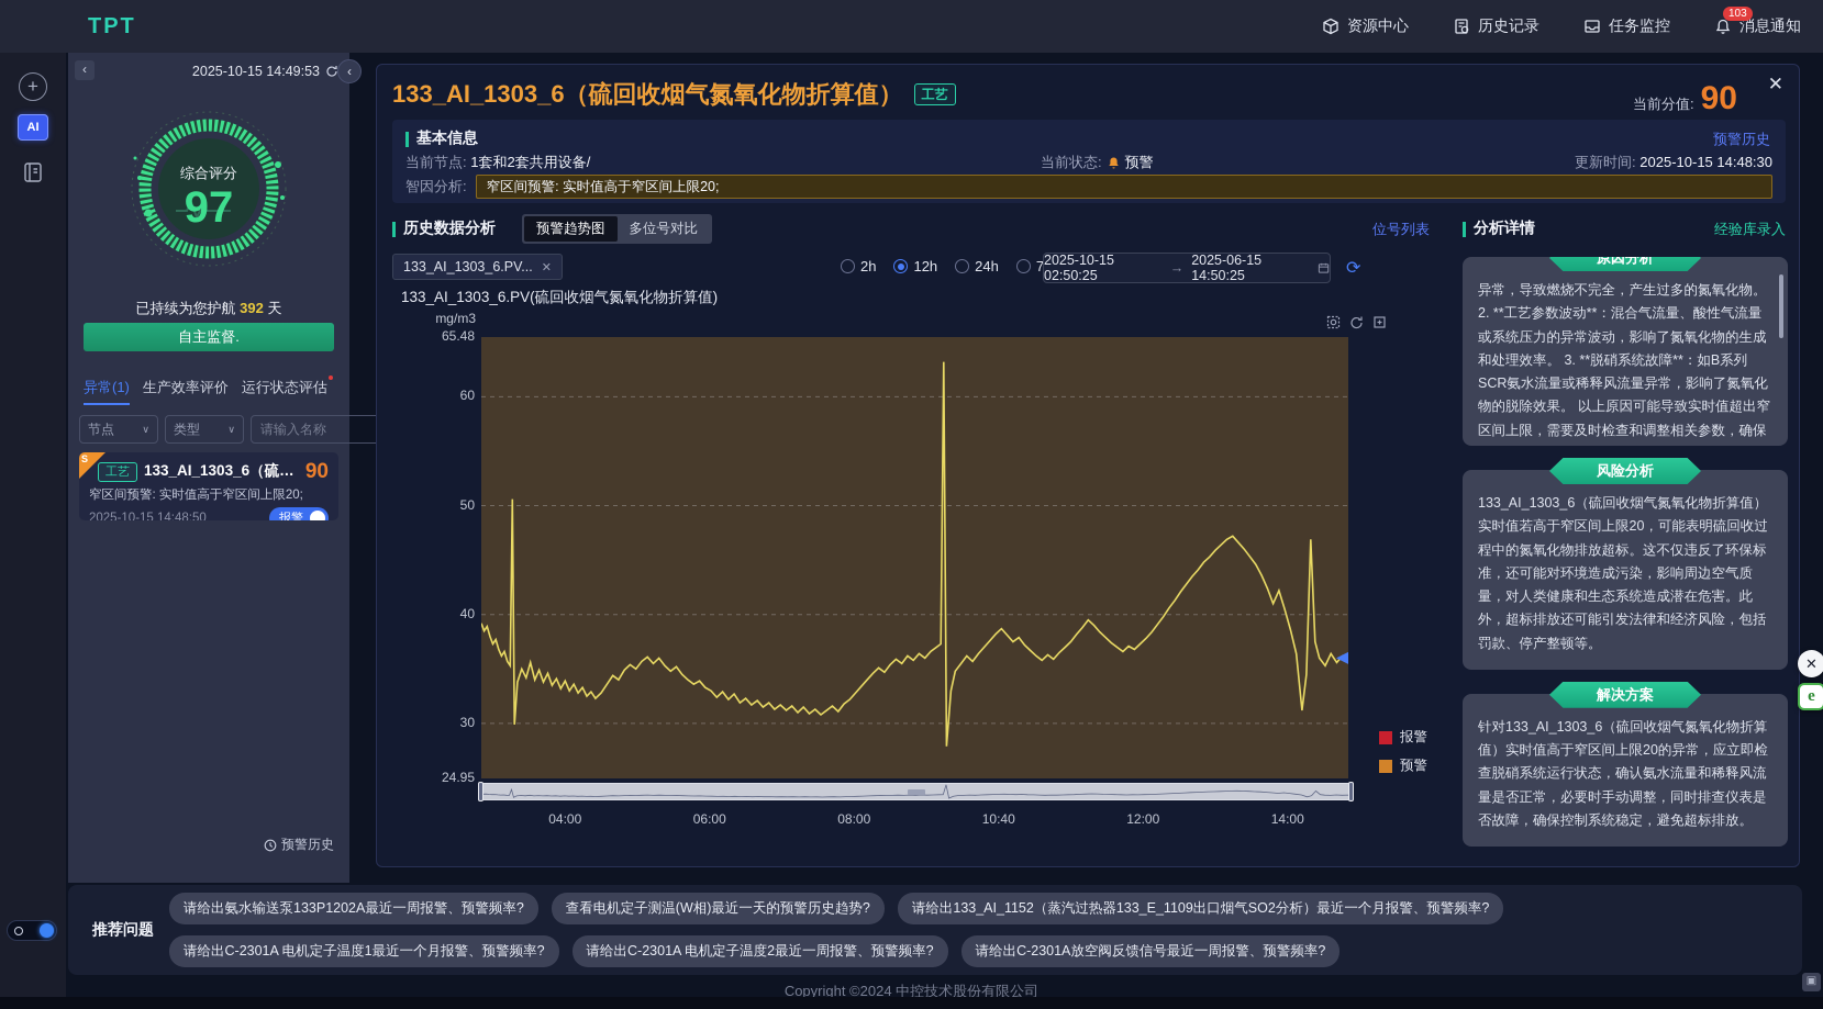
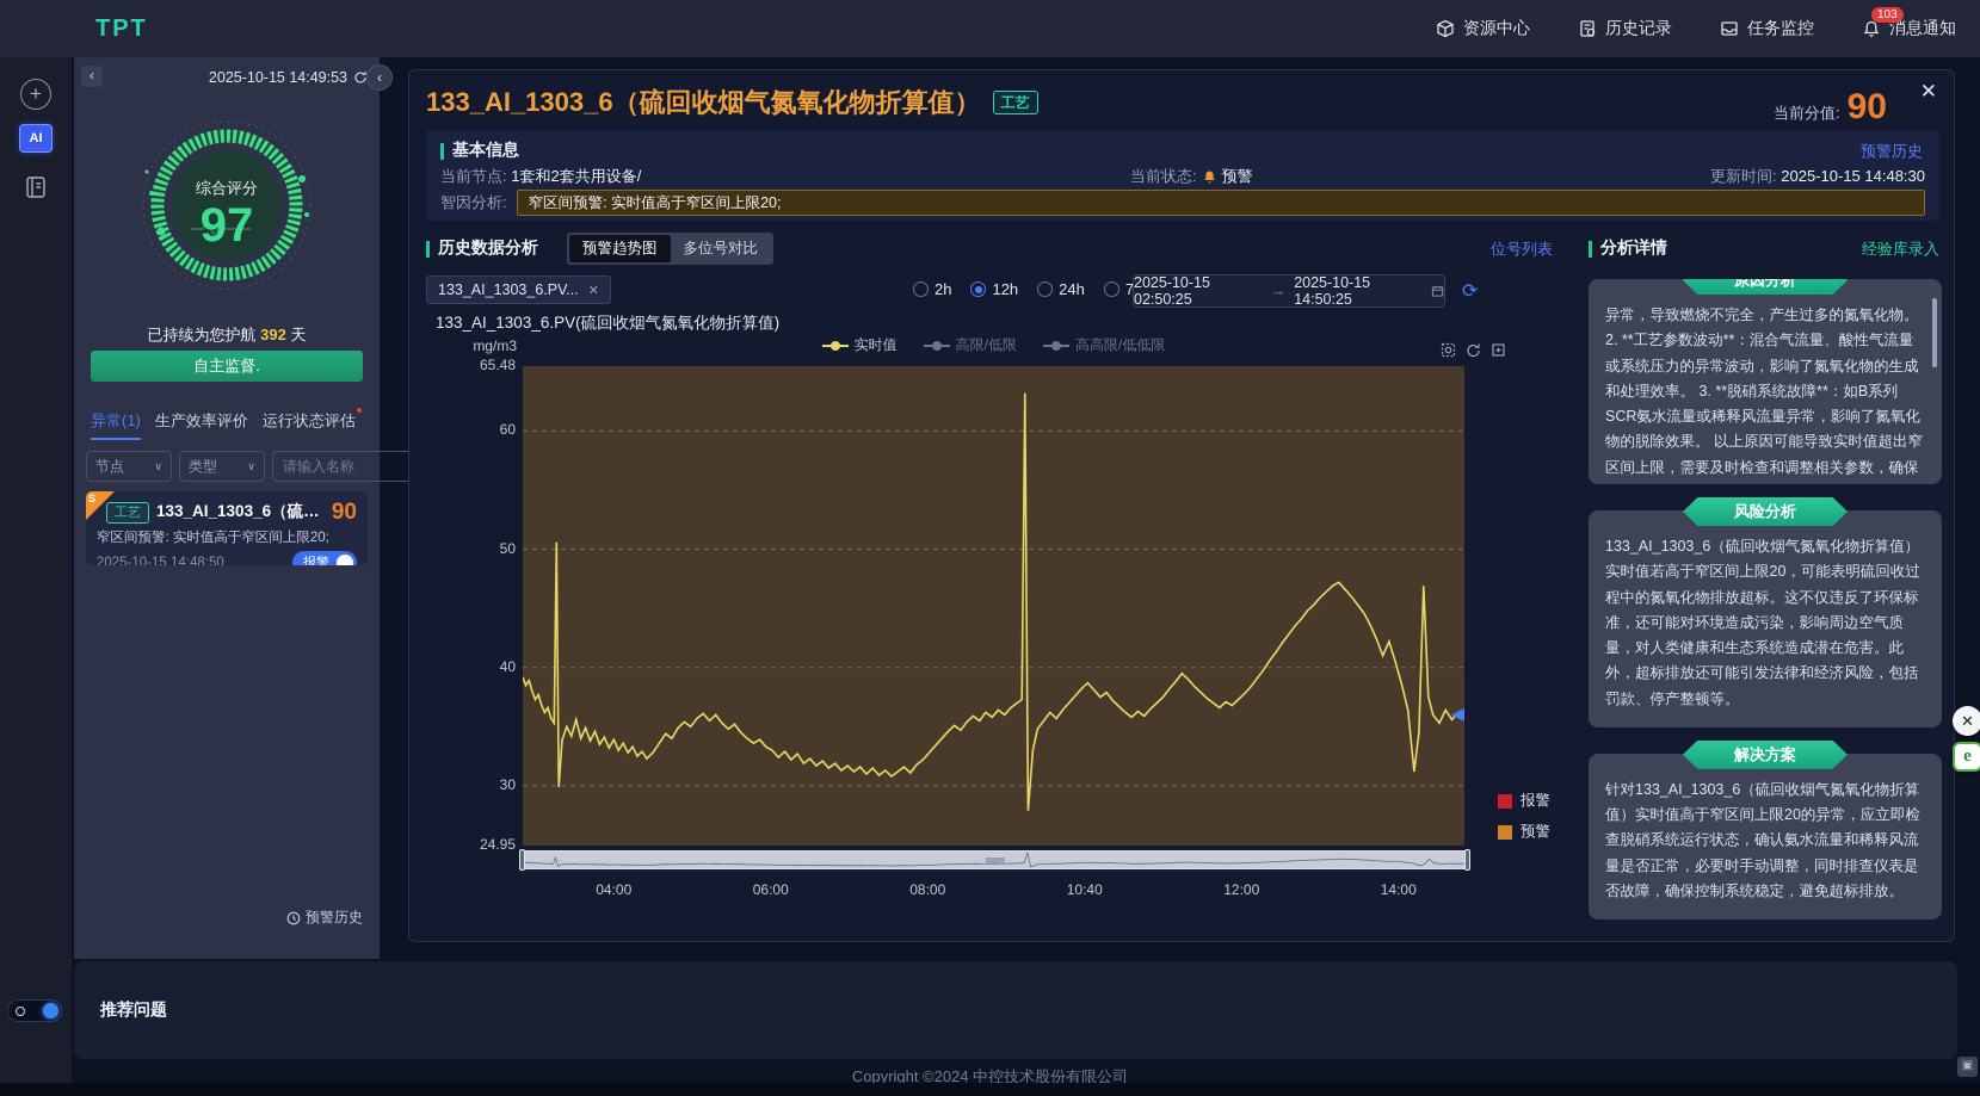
  TPT
  资源中心
  历史记录
  任务监控
  103
  消息通知
  +
  AI
  ‹
  ‹
  2025-10-15 14:49:53
  综合评分
  97
  已持续为您护航 392 天
  自主监督.
  异常(1)
  生产效率评价
  运行状态评估
  节点
  ∨
  类型
  ∨
  请输入名称
  S
  工艺
  133_AI_1303_6（硫回
  90
  窄区间预警: 实时值高于窄区间上限20;
  2025-10-15 14:48:50
  报警
  预警历史
  ✕
  133_AI_1303_6（硫回收烟气氮氧化物折算值）
  工艺
  当前分值:
  90
  基本信息
  预警历史
  当前节点: 1套和2套共用设备/
  当前状态:
  预警
  更新时间: 2025-10-15 14:48:30
  智因分析:
  窄区间预警: 实时值高于窄区间上限20;
  历史数据分析
  预警趋势图
  多位号对比
  位号列表
  133_AI_1303_6.PV...
  ✕
  2h
  12h
  24h
  2025-10-15 02:50:25
  →
- 2025-06-15 14:50:25
+ 2025-10-15 14:50:25
  ⟳
  133_AI_1303_6.PV(硫回收烟气氮氧化物折算值)
  mg/m3
+ 实时值
+ 高限/低限
+ 高高限/低低限
  报警
  预警
  24.95
  30
  40
  50
  60
  65.48
  04:00
  06:00
  08:00
  10:40
  12:00
  14:00
  分析详情
  经验库录入
  原因分析
  异常，导致燃烧不完全，产生过多的氮氧化物。 2. **工艺参数波动**：混合气流量、酸性气流量或系统压力的异常波动，影响了氮氧化物的生成和处理效率。 3. **脱硝系统故障**：如B系列SCR氨水流量或稀释风流量异常，影响了氮氧化物的脱除效果。 以上原因可能导致实时值超出窄区间上限，需要及时检查和调整相关参数，确保
  风险分析
  133_AI_1303_6（硫回收烟气氮氧化物折算值）实时值若高于窄区间上限20，可能表明硫回收过程中的氮氧化物排放超标。这不仅违反了环保标准，还可能对环境造成污染，影响周边空气质量，对人类健康和生态系统造成潜在危害。此外，超标排放还可能引发法律和经济风险，包括罚款、停产整顿等。
  解决方案
  针对133_AI_1303_6（硫回收烟气氮氧化物折算值）实时值高于窄区间上限20的异常，应立即检查脱硝系统运行状态，确认氨水流量和稀释风流量是否正常，必要时手动调整，同时排查仪表是否故障，确保控制系统稳定，避免超标排放。
  推荐问题
- 请给出氨水输送泵133P1202A最近一周报警、预警频率?
- 查看电机定子测温(W相)最近一天的预警历史趋势?
- 请给出133_AI_1152（蒸汽过热器133_E_1109出口烟气SO2分析）最近一个月报警、预警频率?
- 请给出C-2301A 电机定子温度1最近一个月报警、预警频率?
- 请给出C-2301A 电机定子温度2最近一周报警、预警频率?
- 请给出C-2301A放空阀反馈信号最近一周报警、预警频率?
  Copyright ©2024 中控技术股份有限公司
  ✕
  e
  ▣
